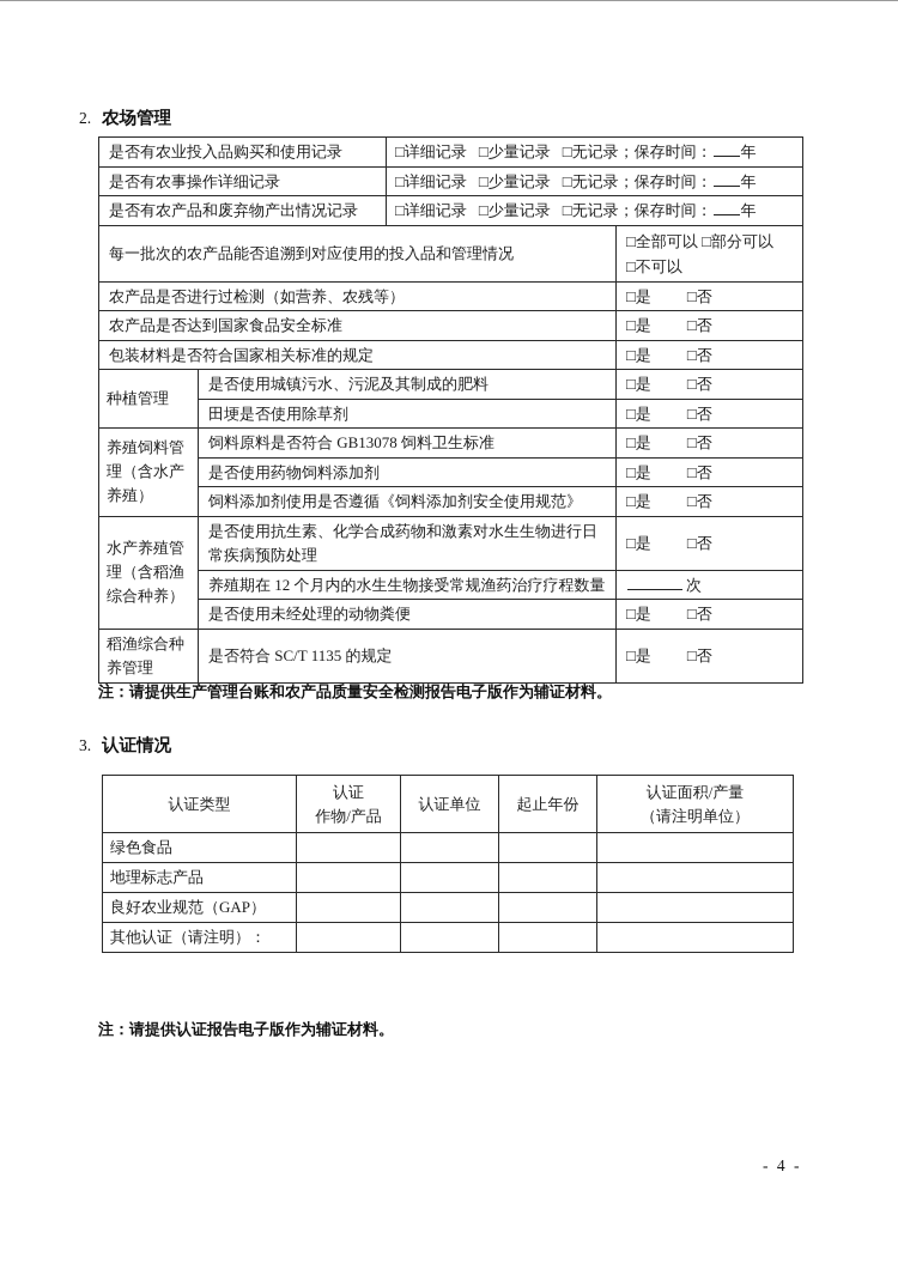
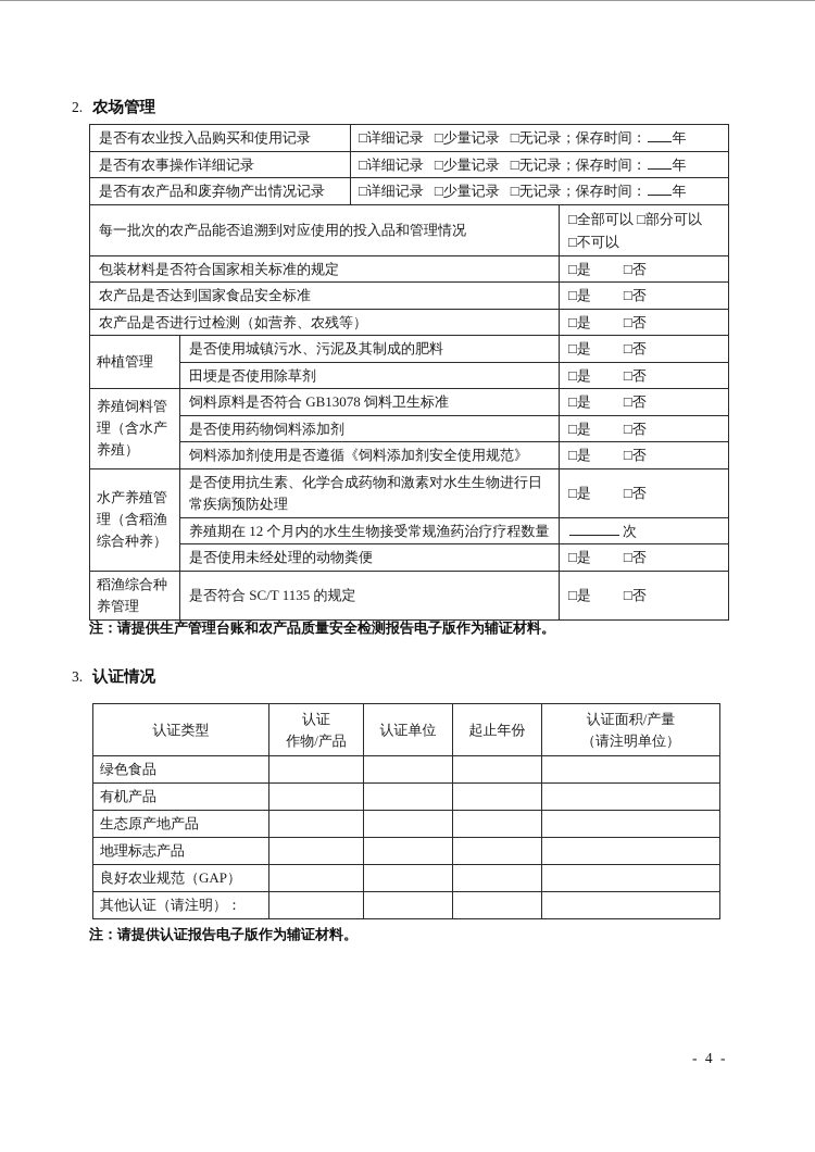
  2.
  农场管理
  是否有农业投入品购买和使用记录	□详细记录 □少量记录 □无记录；保存时间： 年
  是否有农事操作详细记录	□详细记录 □少量记录 □无记录；保存时间： 年
  是否有农产品和废弃物产出情况记录	□详细记录 □少量记录 □无记录；保存时间： 年
  每一批次的农产品能否追溯到对应使用的投入品和管理情况	□全部可以 □部分可以 □不可以
- 农产品是否进行过检测（如营养、农残等）	□是 □否
+ 包装材料是否符合国家相关标准的规定	□是 □否
  农产品是否达到国家食品安全标准	□是 □否
- 包装材料是否符合国家相关标准的规定	□是 □否
+ 农产品是否进行过检测（如营养、农残等）	□是 □否
  种植管理	是否使用城镇污水、污泥及其制成的肥料	□是 □否
  田埂是否使用除草剂	□是 □否
  养殖饲料管理（含水产养殖）	饲料原料是否符合 GB13078 饲料卫生标准	□是 □否
  是否使用药物饲料添加剂	□是 □否
  饲料添加剂使用是否遵循《饲料添加剂安全使用规范》	□是 □否
  水产养殖管理（含稻渔综合种养）	是否使用抗生素、化学合成药物和激素对水生生物进行日常疾病预防处理	□是 □否
  养殖期在 12 个月内的水生生物接受常规渔药治疗疗程数量	次
  是否使用未经处理的动物粪便	□是 □否
  稻渔综合种养管理	是否符合 SC/T 1135 的规定	□是 □否
  注：请提供生产管理台账和农产品质量安全检测报告电子版作为辅证材料。
  3.
  认证情况
  认证类型	认证 作物/产品	认证单位	起止年份	认证面积/产量 （请注明单位）
  绿色食品
+ 有机产品
+ 生态原产地产品
  地理标志产品
  良好农业规范（GAP）
  其他认证（请注明）：
  注：请提供认证报告电子版作为辅证材料。
  - 4 -
